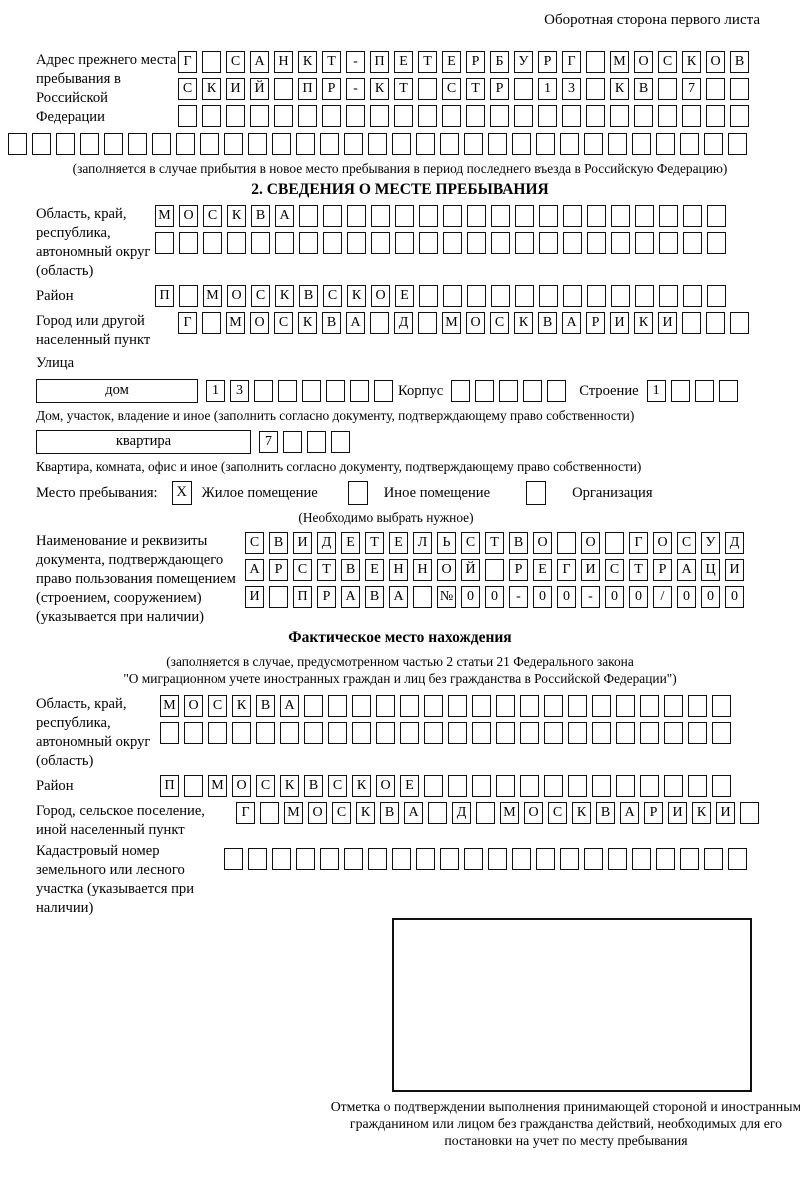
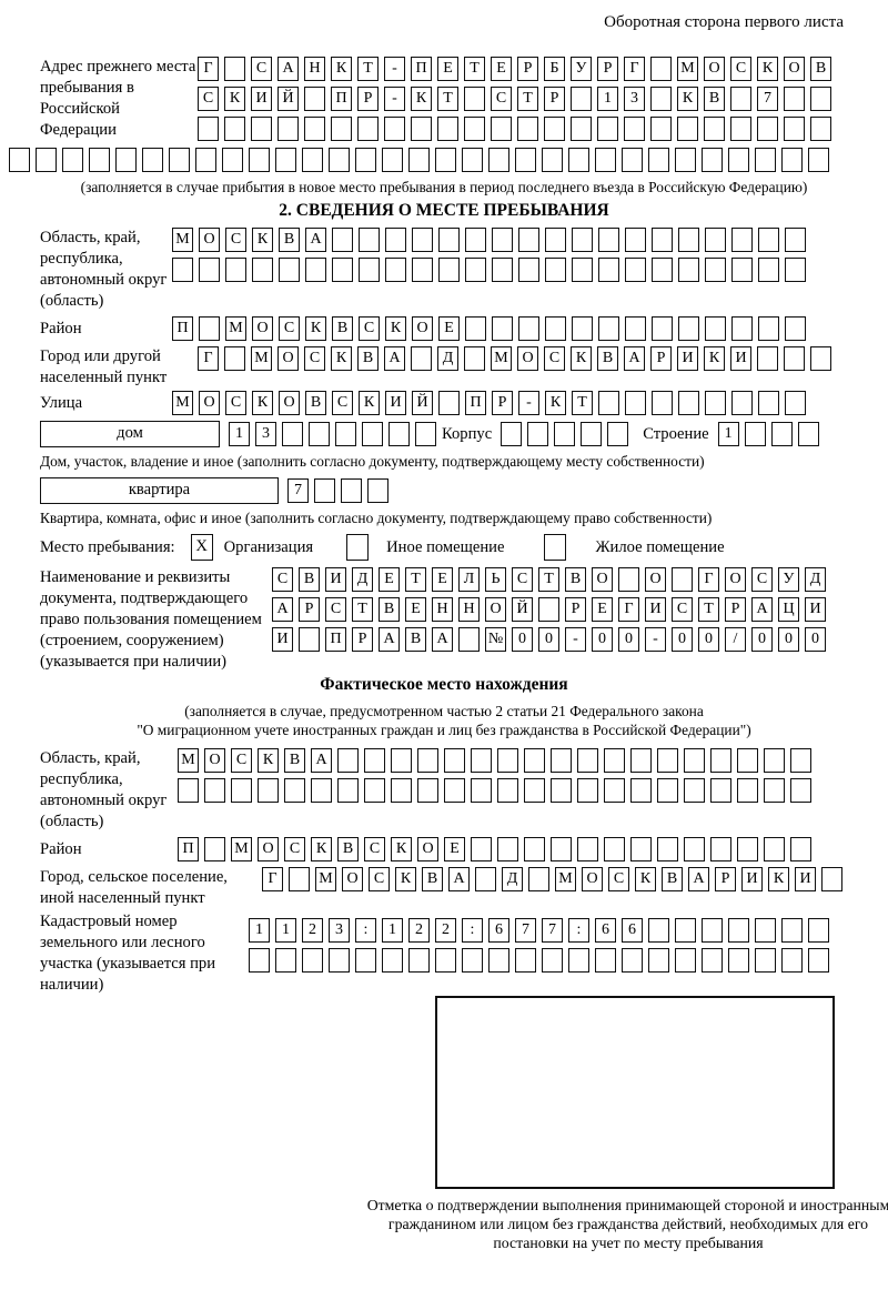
  Оборотная сторона первого листа
  Адрес прежнего места пребывания в Российской Федерации
  Г С А Н К Т - П Е Т Е Р Б У Р Г М О С К О В
  С К И Й П Р - К Т С Т Р 1 3 К В 7
  (заполняется в случае прибытия в новое место пребывания в период последнего въезда в Российскую Федерацию)
  2. СВЕДЕНИЯ О МЕСТЕ ПРЕБЫВАНИЯ
  Область, край, республика, автономный округ (область)
  М О С К В А
  Район
  П М О С К В С К О Е
  Город или другой населенный пункт
  Г М О С К В А Д М О С К В А Р И К И
  Улица
+ М О С К О В С К И Й П Р - К Т
  дом
  1 3
  Корпус
  Строение
  1
- Дом, участок, владение и иное (заполнить согласно документу, подтверждающему право собственности)
+ Дом, участок, владение и иное (заполнить согласно документу, подтверждающему месту собственности)
  квартира
  7
  Квартира, комната, офис и иное (заполнить согласно документу, подтверждающему право собственности)
  Место пребывания:
  X
- Жилое помещение
+ Организация
  Иное помещение
- Организация
+ Жилое помещение
- (Необходимо выбрать нужное)
  Наименование и реквизиты документа, подтверждающего право пользования помещением (строением, сооружением) (указывается при наличии)
  С В И Д Е Т Е Л Ь С Т В О О Г О С У Д
  А Р С Т В Е Н Н О Й Р Е Г И С Т Р А Ц И
  И П Р А В А № 0 0 - 0 0 - 0 0 / 0 0 0
  Фактическое место нахождения
  (заполняется в случае, предусмотренном частью 2 статьи 21 Федерального закона
  "О миграционном учете иностранных граждан и лиц без гражданства в Российской Федерации")
  Область, край, республика, автономный округ (область)
  М О С К В А
  Район
  П М О С К В С К О Е
  Город, сельское поселение, иной населенный пункт
  Г М О С К В А Д М О С К В А Р И К И
  Кадастровый номер земельного или лесного участка (указывается при наличии)
+ 1 1 2 3 : 1 2 2 : 6 7 7 : 6 6
  Отметка о подтверждении выполнения принимающей стороной и иностранным гражданином или лицом без гражданства действий, необходимых для его постановки на учет по месту пребывания
